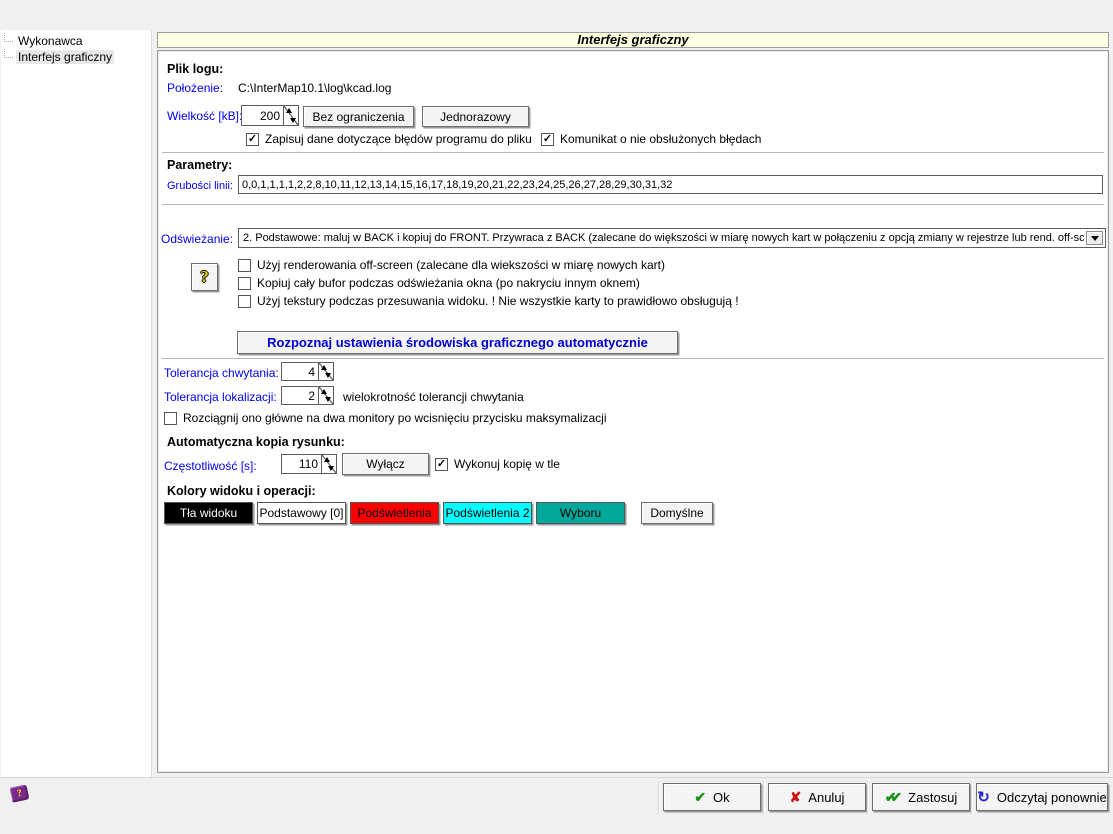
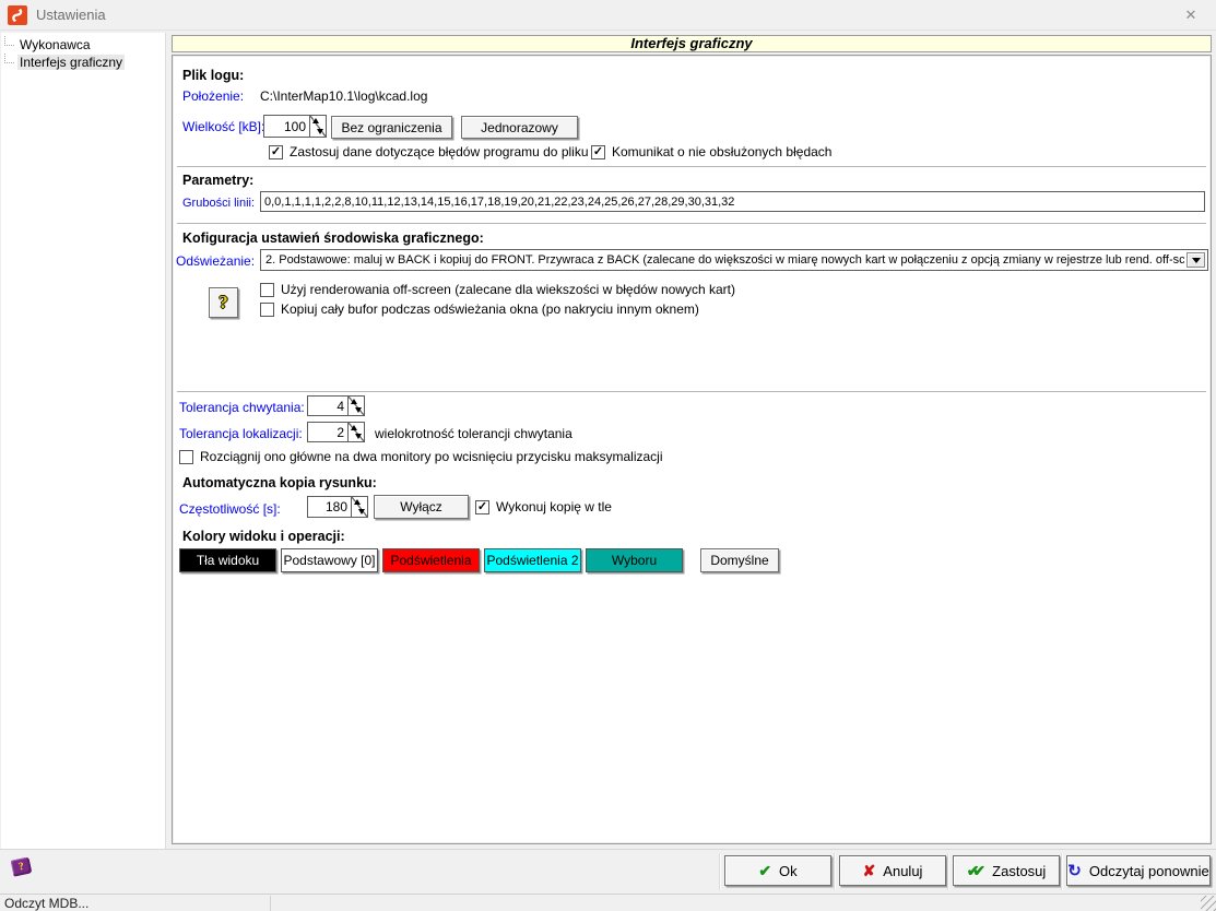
+ Ustawienia
+ ✕
  Wykonawca
  Interfejs graficzny
  Interfejs graficzny
  Plik logu:
  Położenie:
  C:\InterMap10.1\log\kcad.log
  Wielkość [kB]
- 200
+ 100
  Bez ograniczenia
  Jednorazowy
  ✓
- Zapisuj dane dotyczące błędów programu do pliku
+ Zastosuj dane dotyczące błędów programu do pliku
  ✓
  Komunikat o nie obsłużonych błędach
  Parametry:
  Grubości linii:
  0,0,1,1,1,1,2,2,8,10,11,12,13,14,15,16,17,18,19,20,21,22,23,24,25,26,27,28,29,30,31,32
+ Kofiguracja ustawień środowiska graficznego:
  Odświeżanie:
  2. Podstawowe: maluj w BACK i kopiuj do FRONT. Przywraca z BACK (zalecane do większości w miarę nowych kart w połączeniu z opcją zmiany w rejestrze lub rend. off-sc
  ?
- Użyj renderowania off-screen (zalecane dla wiekszości w miarę nowych kart)
+ Użyj renderowania off-screen (zalecane dla wiekszości w błędów nowych kart)
  Kopiuj cały bufor podczas odświeżania okna (po nakryciu innym oknem)
- Użyj tekstury podczas przesuwania widoku. ! Nie wszystkie karty to prawidłowo obsługują !
- Rozpoznaj ustawienia środowiska graficznego automatycznie
  Tolerancja chwytania:
  4
  Tolerancja lokalizacji:
  2
  wielokrotność tolerancji chwytania
  Rozciągnij ono główne na dwa monitory po wcisnięciu przycisku maksymalizacji
  Automatyczna kopia rysunku:
  Częstotliwość [s]:
- 110
+ 180
  Wyłącz
  ✓
  Wykonuj kopię w tle
  Kolory widoku i operacji:
  Tła widoku
  Podstawowy [0]
  Podświetlenia
  Podświetlenia 2
  Wyboru
  Domyślne
  ✔
  Ok
  ✘
  Anuluj
  ✔✔
  Zastosuj
  ↻
  Odczytaj ponownie
+ Odczyt MDB...
